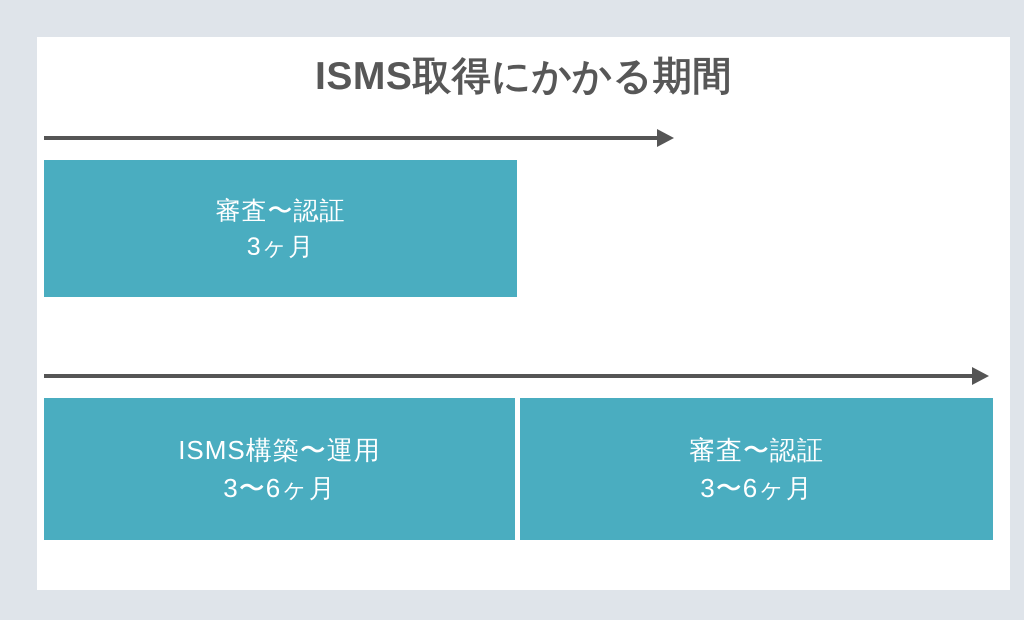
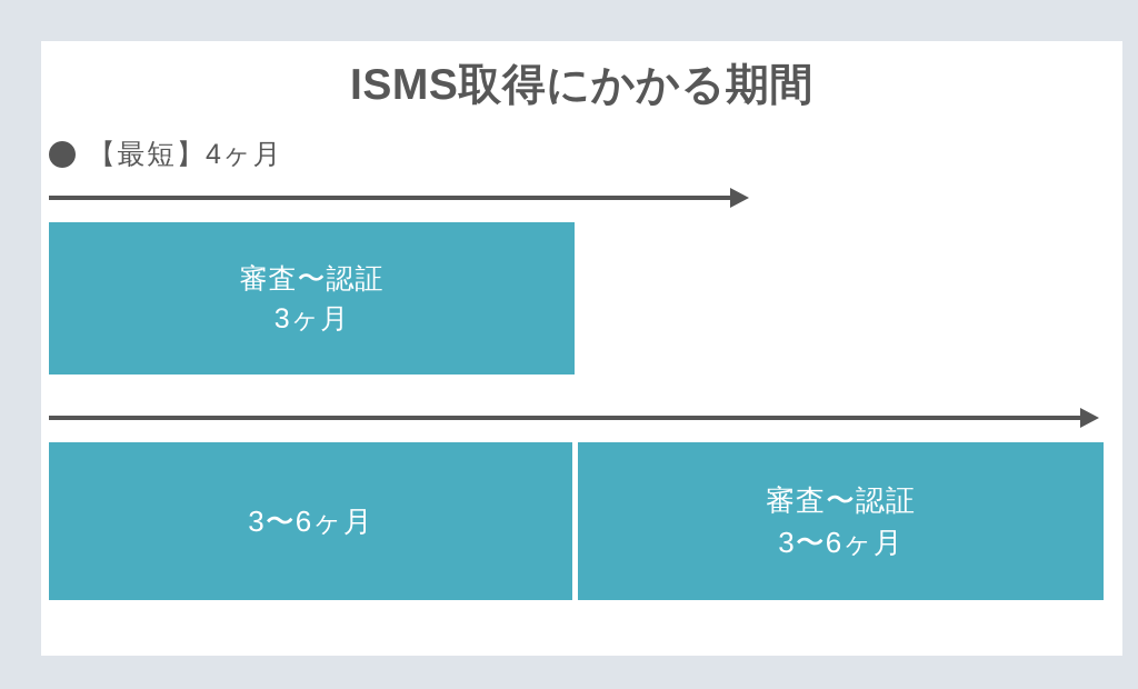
  ISMS取得にかかる期間
+ 【最短】4ヶ月
  審査〜認証
  3ヶ月
- ISMS構築〜運用
  3〜6ヶ月
  審査〜認証
  3〜6ヶ月
